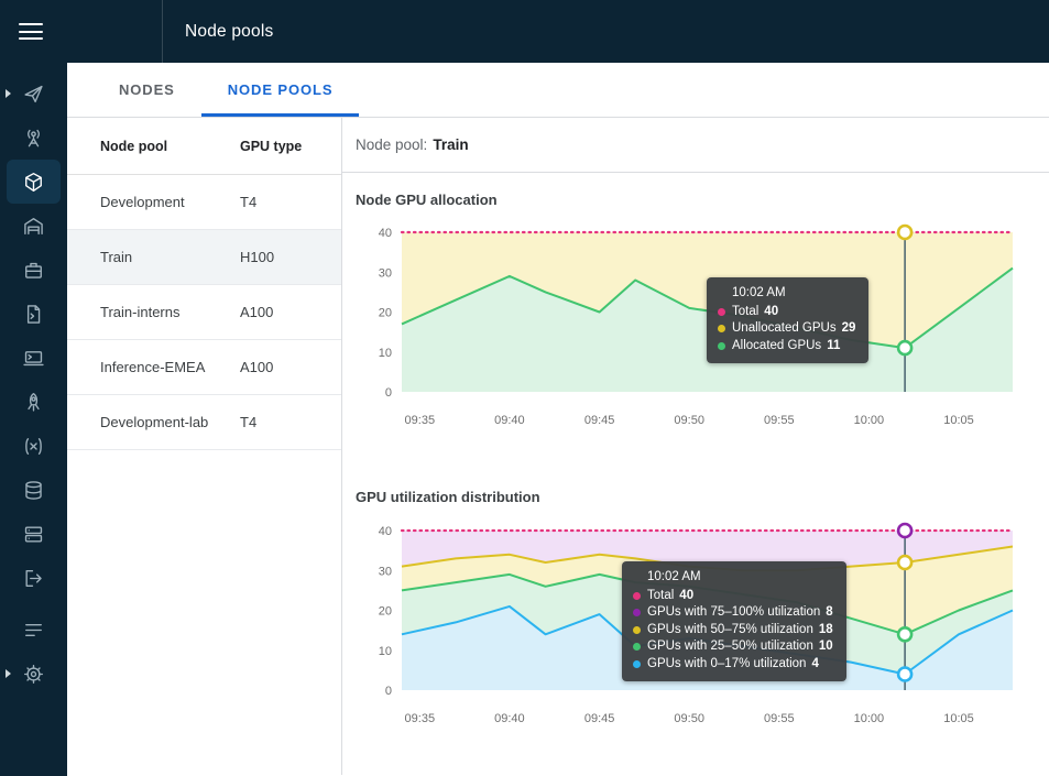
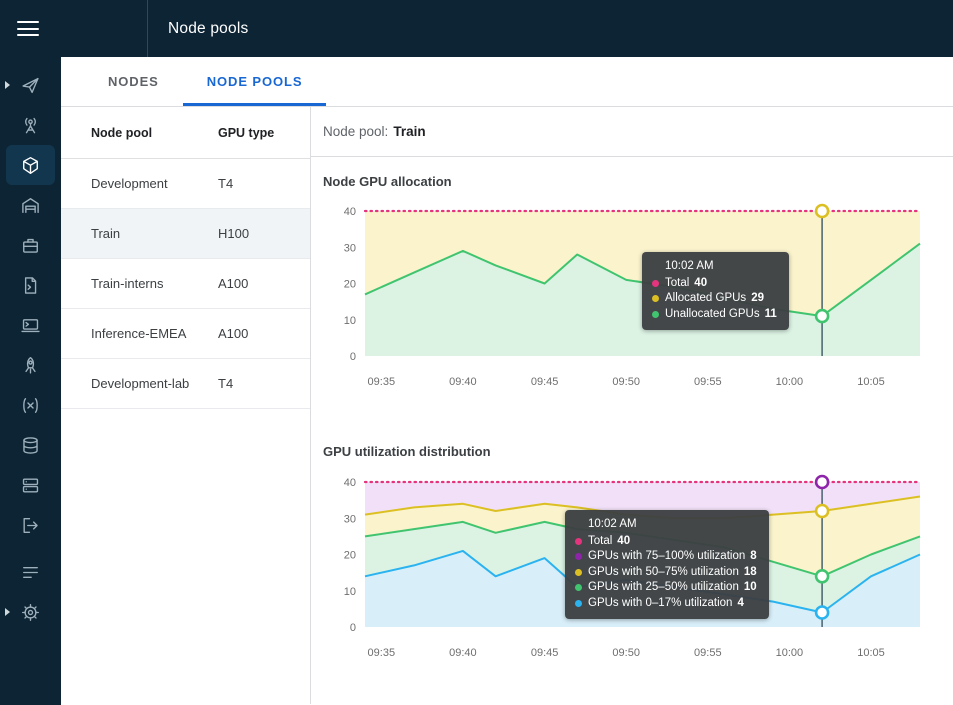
  Node pools
  NODES
  NODE POOLS
  Node pool
  GPU type
  Development
  T4
  Train
  H100
  Train-interns
  A100
  Inference-EMEA
  A100
  Development-lab
  T4
  Node pool:
  Train
  Node GPU allocation
  0
  10
  20
  30
  40
  09:35
  09:40
  09:45
  09:50
  09:55
  10:00
  10:05
  10:02 AM
  Total
  40
- Unallocated GPUs
+ Allocated GPUs
  29
- Allocated GPUs
+ Unallocated GPUs
  11
  GPU utilization distribution
  0
  10
  20
  30
  40
  09:35
  09:40
  09:45
  09:50
  09:55
  10:00
  10:05
  10:02 AM
  Total
  40
  GPUs with 75–100% utilization
  8
  GPUs with 50–75% utilization
  18
  GPUs with 25–50% utilization
  10
  GPUs with 0–17% utilization
  4
